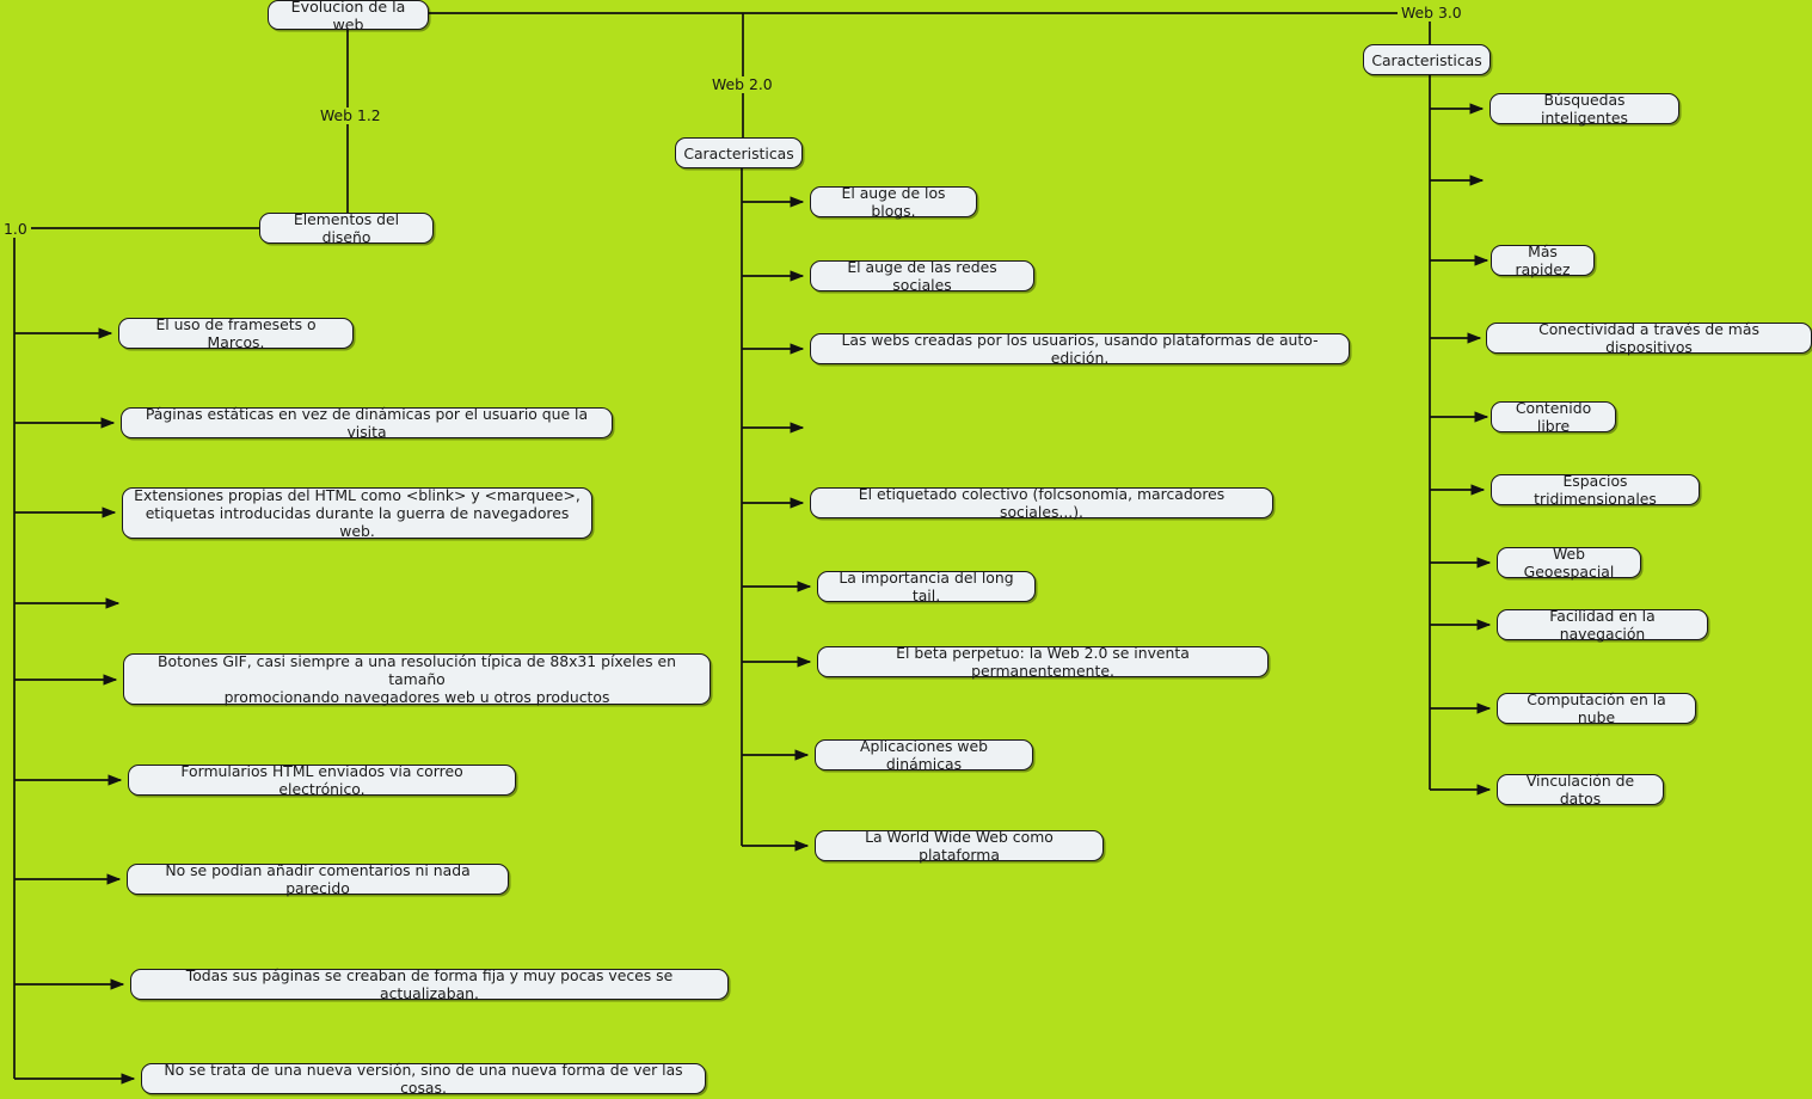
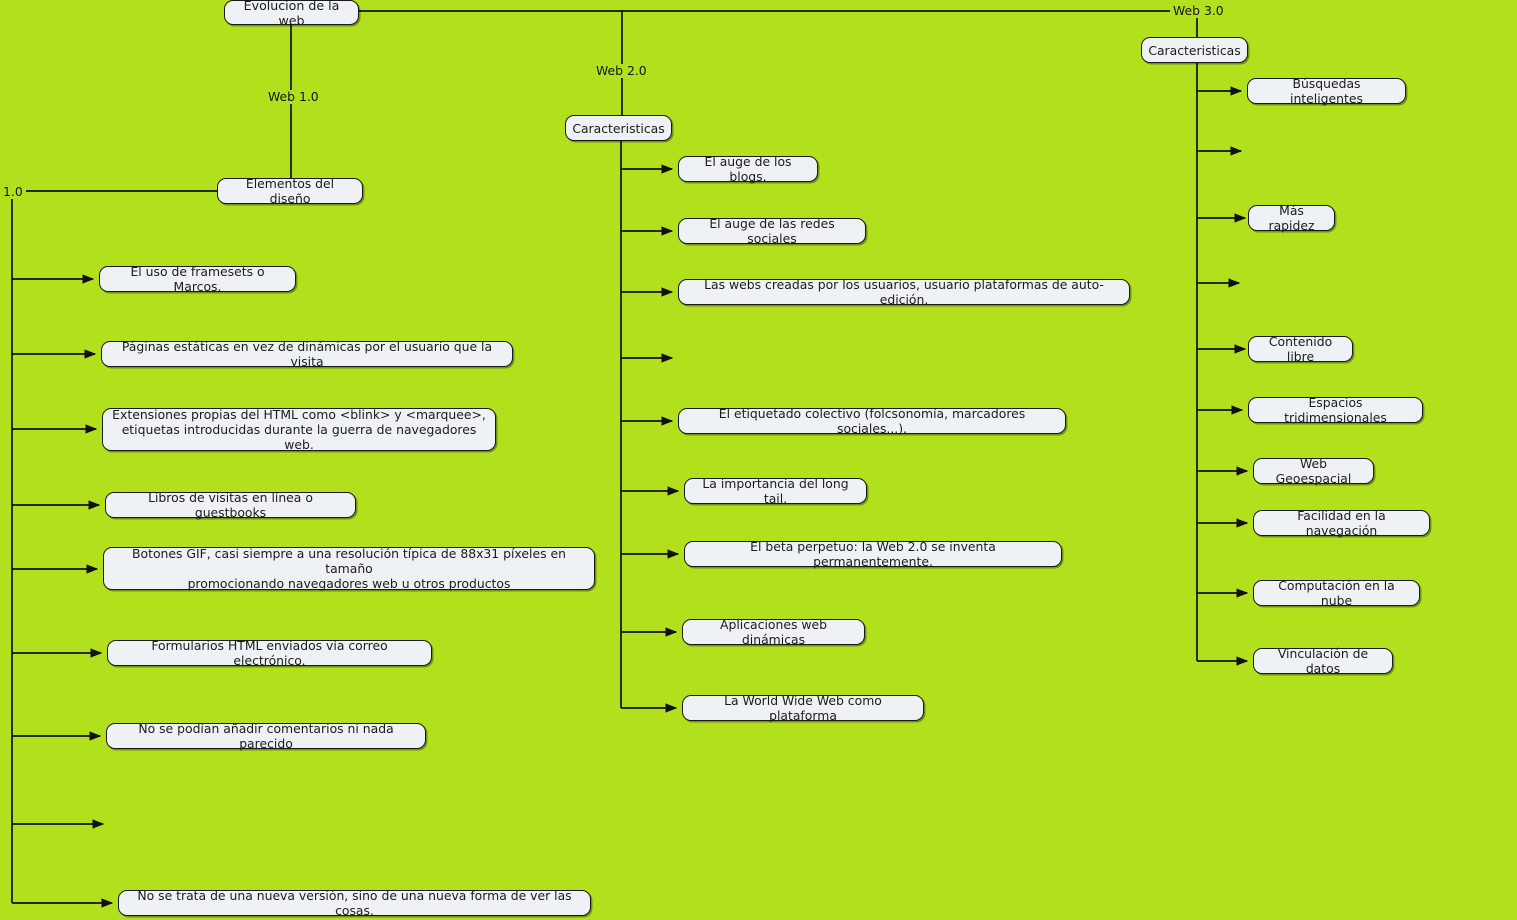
  Evolucion de la web
- Web 1.2
+ Web 1.0
  Web 2.0
  Web 3.0
  1.0
  Elementos del diseño
  Caracteristicas
  Caracteristicas
  El uso de framesets o Marcos.
  Páginas estáticas en vez de dinámicas por el usuario que la visita
  Extensiones propias del HTML como <blink> y <marquee>,
  etiquetas introducidas durante la guerra de navegadores web.
+ Libros de visitas en línea o guestbooks
  Botones GIF, casi siempre a una resolución típica de 88x31 píxeles en tamaño
  promocionando navegadores web u otros productos
  Formularios HTML enviados vía correo electrónico.
  No se podían añadir comentarios ni nada parecido
- Todas sus páginas se creaban de forma fija y muy pocas veces se actualizaban.
  No se trata de una nueva versión, sino de una nueva forma de ver las cosas.
  El auge de los blogs.
  El auge de las redes sociales
- Las webs creadas por los usuarios, usando plataformas de auto-edición.
+ Las webs creadas por los usuarios, usuario plataformas de auto-edición.
  El etiquetado colectivo (folcsonomía, marcadores sociales...).
  La importancia del long tail.
  El beta perpetuo: la Web 2.0 se inventa permanentemente.
  Aplicaciones web dinámicas
  La World Wide Web como plataforma
  Búsquedas inteligentes
  Más rapidez
- Conectividad a través de más dispositivos
  Contenido libre
  Espacios tridimensionales
  Web Geoespacial
  Facilidad en la navegación
  Computación en la nube
  Vinculación de datos
